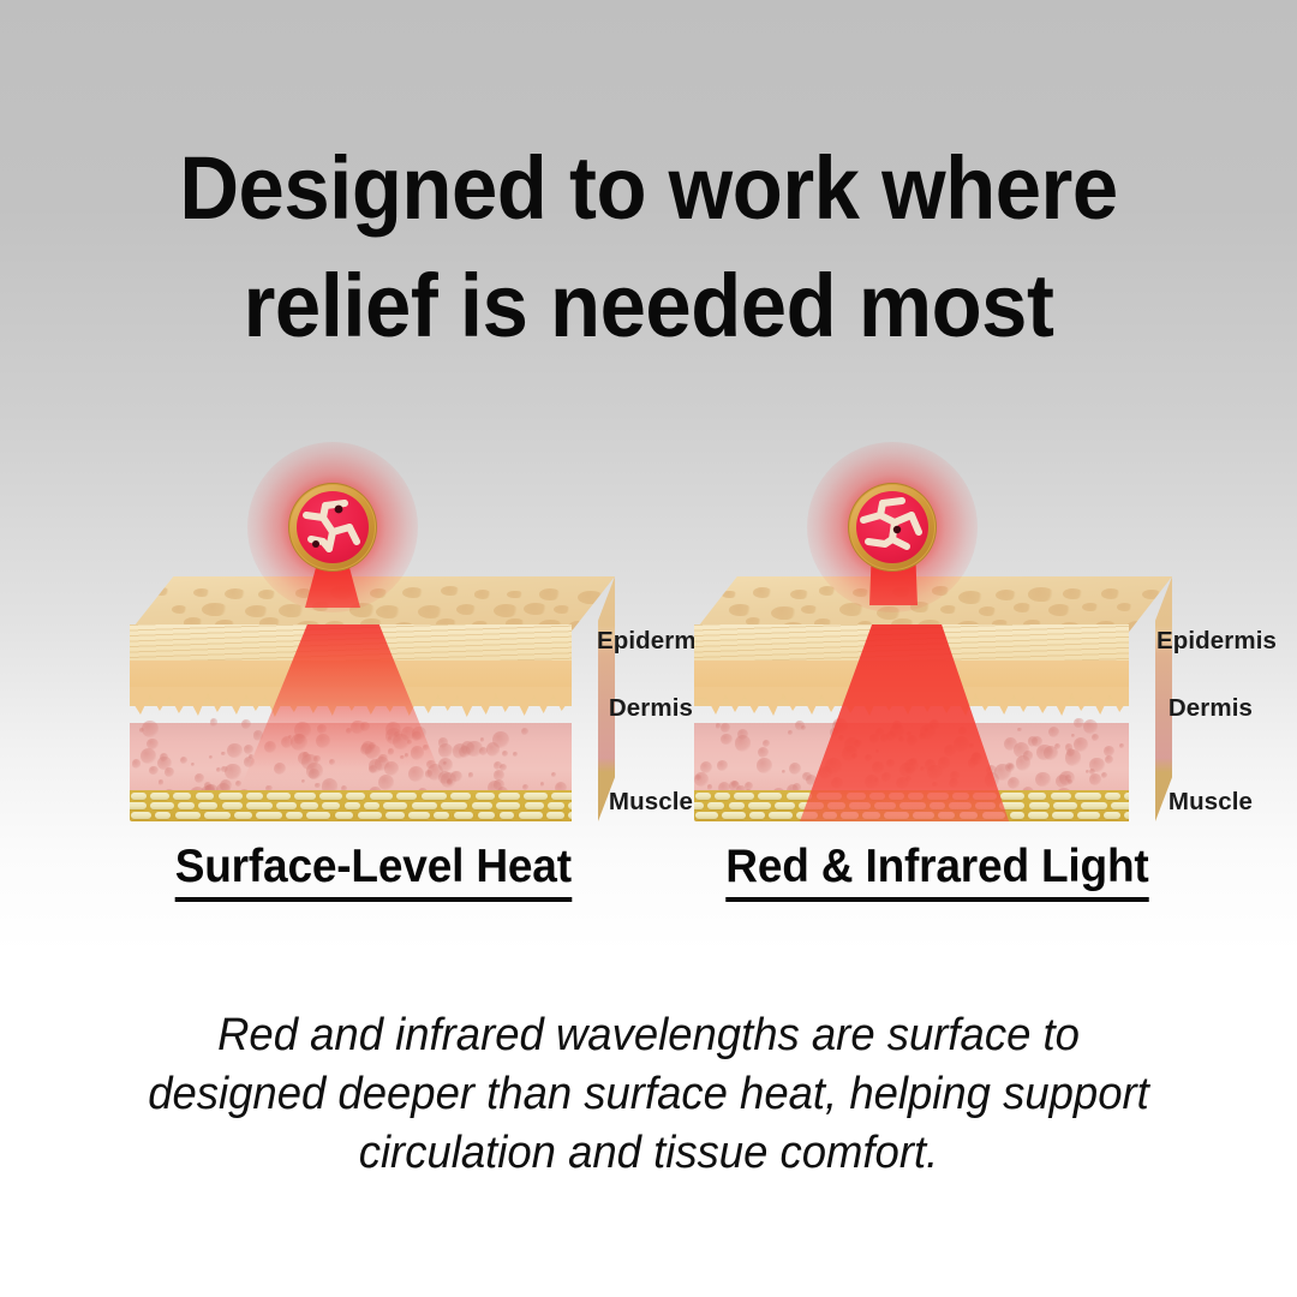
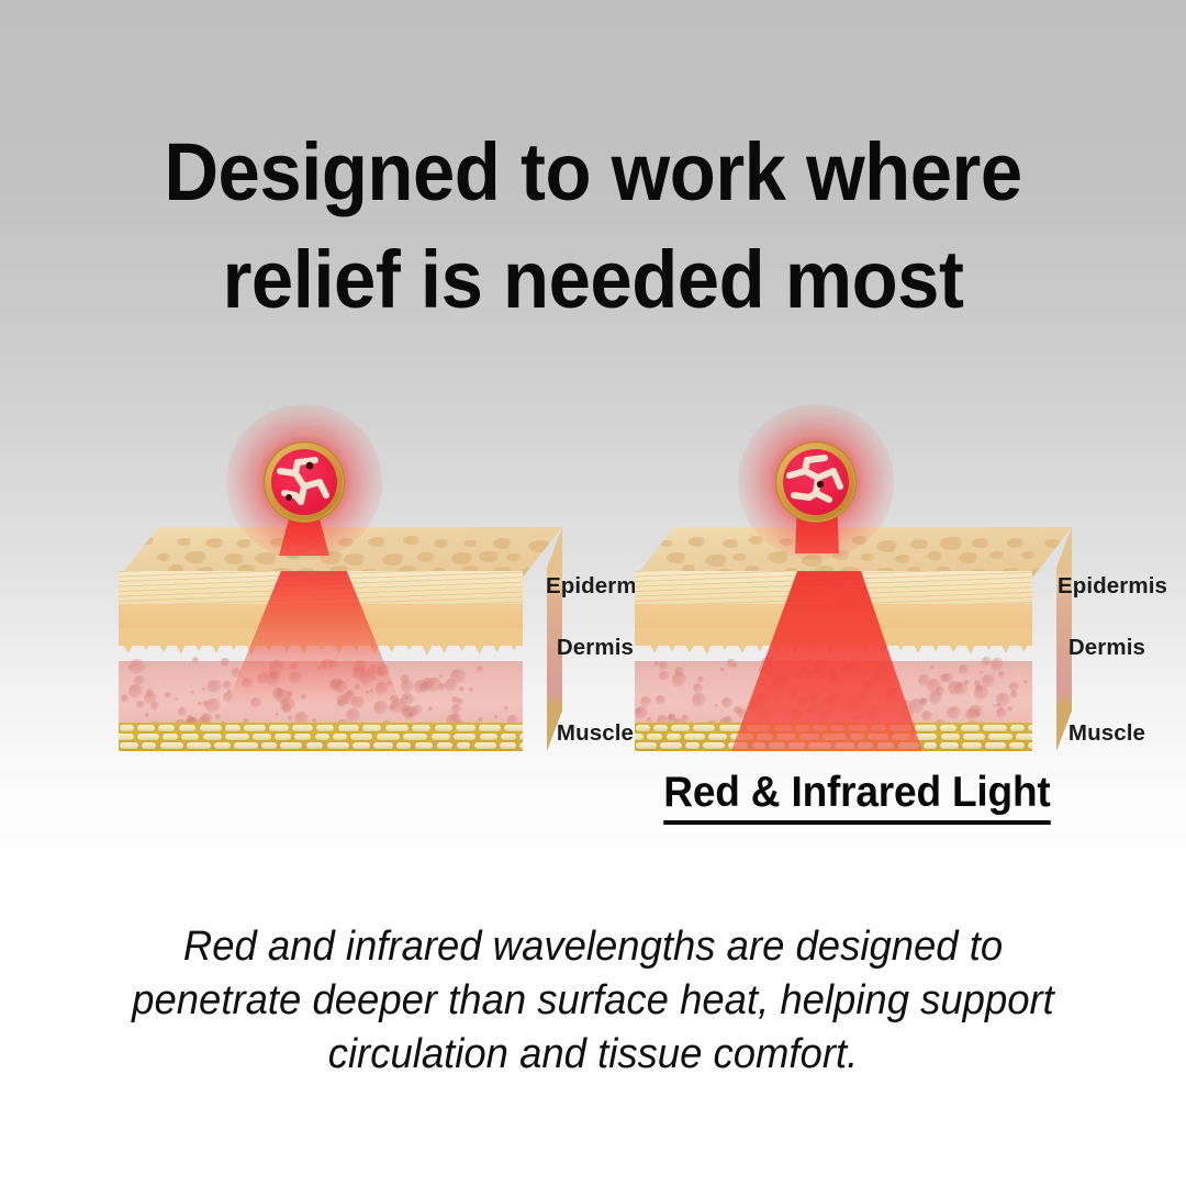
  Designed to work where
  relief is needed most
  Epiderm
  Dermis
  Muscle
- Surface-Level Heat
  Epidermis
  Dermis
  Muscle
  Red & Infrared Light
- Red and infrared wavelengths are surface to
+ Red and infrared wavelengths are designed to
- designed deeper than surface heat, helping support
+ penetrate deeper than surface heat, helping support
  circulation and tissue comfort.
